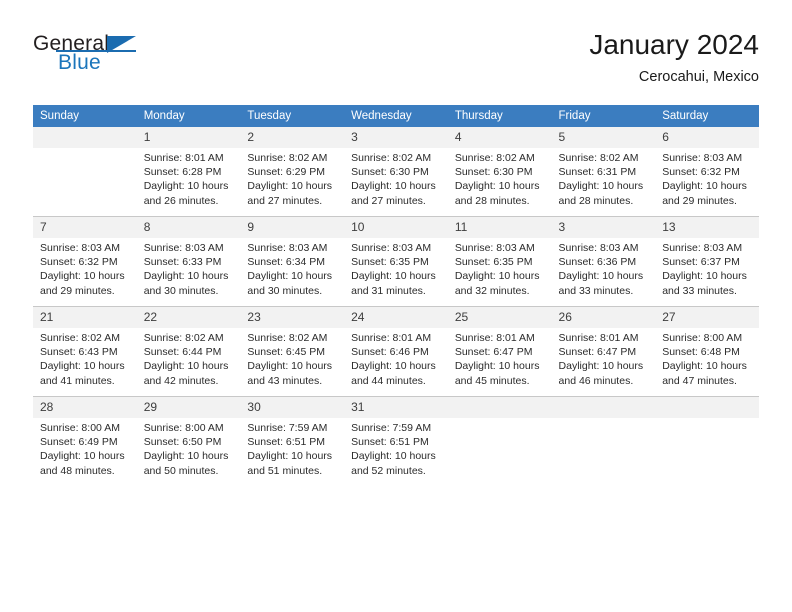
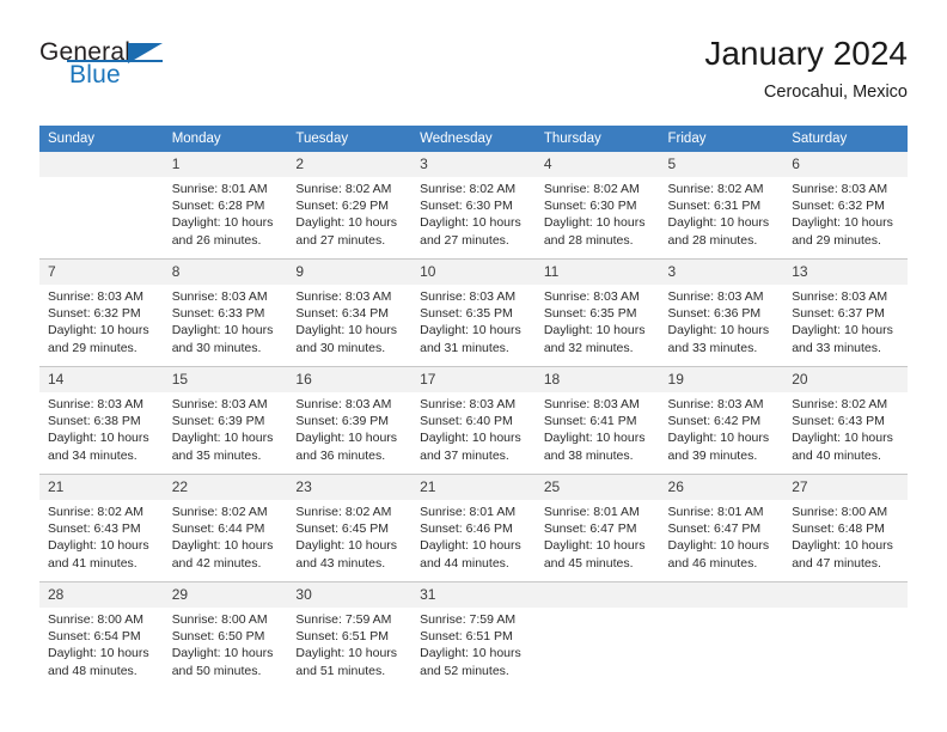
  General
  Blue
  January 2024
  Cerocahui, Mexico
  Sunday	Monday	Tuesday	Wednesday	Thursday	Friday	Saturday
  	1Sunrise: 8:01 AMSunset: 6:28 PMDaylight: 10 hoursand 26 minutes.	2Sunrise: 8:02 AMSunset: 6:29 PMDaylight: 10 hoursand 27 minutes.	3Sunrise: 8:02 AMSunset: 6:30 PMDaylight: 10 hoursand 27 minutes.	4Sunrise: 8:02 AMSunset: 6:30 PMDaylight: 10 hoursand 28 minutes.	5Sunrise: 8:02 AMSunset: 6:31 PMDaylight: 10 hoursand 28 minutes.	6Sunrise: 8:03 AMSunset: 6:32 PMDaylight: 10 hoursand 29 minutes.
  7Sunrise: 8:03 AMSunset: 6:32 PMDaylight: 10 hoursand 29 minutes.	8Sunrise: 8:03 AMSunset: 6:33 PMDaylight: 10 hoursand 30 minutes.	9Sunrise: 8:03 AMSunset: 6:34 PMDaylight: 10 hoursand 30 minutes.	10Sunrise: 8:03 AMSunset: 6:35 PMDaylight: 10 hoursand 31 minutes.	11Sunrise: 8:03 AMSunset: 6:35 PMDaylight: 10 hoursand 32 minutes.	3Sunrise: 8:03 AMSunset: 6:36 PMDaylight: 10 hoursand 33 minutes.	13Sunrise: 8:03 AMSunset: 6:37 PMDaylight: 10 hoursand 33 minutes.
+ 14Sunrise: 8:03 AMSunset: 6:38 PMDaylight: 10 hoursand 34 minutes.	15Sunrise: 8:03 AMSunset: 6:39 PMDaylight: 10 hoursand 35 minutes.	16Sunrise: 8:03 AMSunset: 6:39 PMDaylight: 10 hoursand 36 minutes.	17Sunrise: 8:03 AMSunset: 6:40 PMDaylight: 10 hoursand 37 minutes.	18Sunrise: 8:03 AMSunset: 6:41 PMDaylight: 10 hoursand 38 minutes.	19Sunrise: 8:03 AMSunset: 6:42 PMDaylight: 10 hoursand 39 minutes.	20Sunrise: 8:02 AMSunset: 6:43 PMDaylight: 10 hoursand 40 minutes.
- 21Sunrise: 8:02 AMSunset: 6:43 PMDaylight: 10 hoursand 41 minutes.	22Sunrise: 8:02 AMSunset: 6:44 PMDaylight: 10 hoursand 42 minutes.	23Sunrise: 8:02 AMSunset: 6:45 PMDaylight: 10 hoursand 43 minutes.	24Sunrise: 8:01 AMSunset: 6:46 PMDaylight: 10 hoursand 44 minutes.	25Sunrise: 8:01 AMSunset: 6:47 PMDaylight: 10 hoursand 45 minutes.	26Sunrise: 8:01 AMSunset: 6:47 PMDaylight: 10 hoursand 46 minutes.	27Sunrise: 8:00 AMSunset: 6:48 PMDaylight: 10 hoursand 47 minutes.
+ 21Sunrise: 8:02 AMSunset: 6:43 PMDaylight: 10 hoursand 41 minutes.	22Sunrise: 8:02 AMSunset: 6:44 PMDaylight: 10 hoursand 42 minutes.	23Sunrise: 8:02 AMSunset: 6:45 PMDaylight: 10 hoursand 43 minutes.	21Sunrise: 8:01 AMSunset: 6:46 PMDaylight: 10 hoursand 44 minutes.	25Sunrise: 8:01 AMSunset: 6:47 PMDaylight: 10 hoursand 45 minutes.	26Sunrise: 8:01 AMSunset: 6:47 PMDaylight: 10 hoursand 46 minutes.	27Sunrise: 8:00 AMSunset: 6:48 PMDaylight: 10 hoursand 47 minutes.
- 28Sunrise: 8:00 AMSunset: 6:49 PMDaylight: 10 hoursand 48 minutes.	29Sunrise: 8:00 AMSunset: 6:50 PMDaylight: 10 hoursand 50 minutes.	30Sunrise: 7:59 AMSunset: 6:51 PMDaylight: 10 hoursand 51 minutes.	31Sunrise: 7:59 AMSunset: 6:51 PMDaylight: 10 hoursand 52 minutes.
+ 28Sunrise: 8:00 AMSunset: 6:54 PMDaylight: 10 hoursand 48 minutes.	29Sunrise: 8:00 AMSunset: 6:50 PMDaylight: 10 hoursand 50 minutes.	30Sunrise: 7:59 AMSunset: 6:51 PMDaylight: 10 hoursand 51 minutes.	31Sunrise: 7:59 AMSunset: 6:51 PMDaylight: 10 hoursand 52 minutes.
